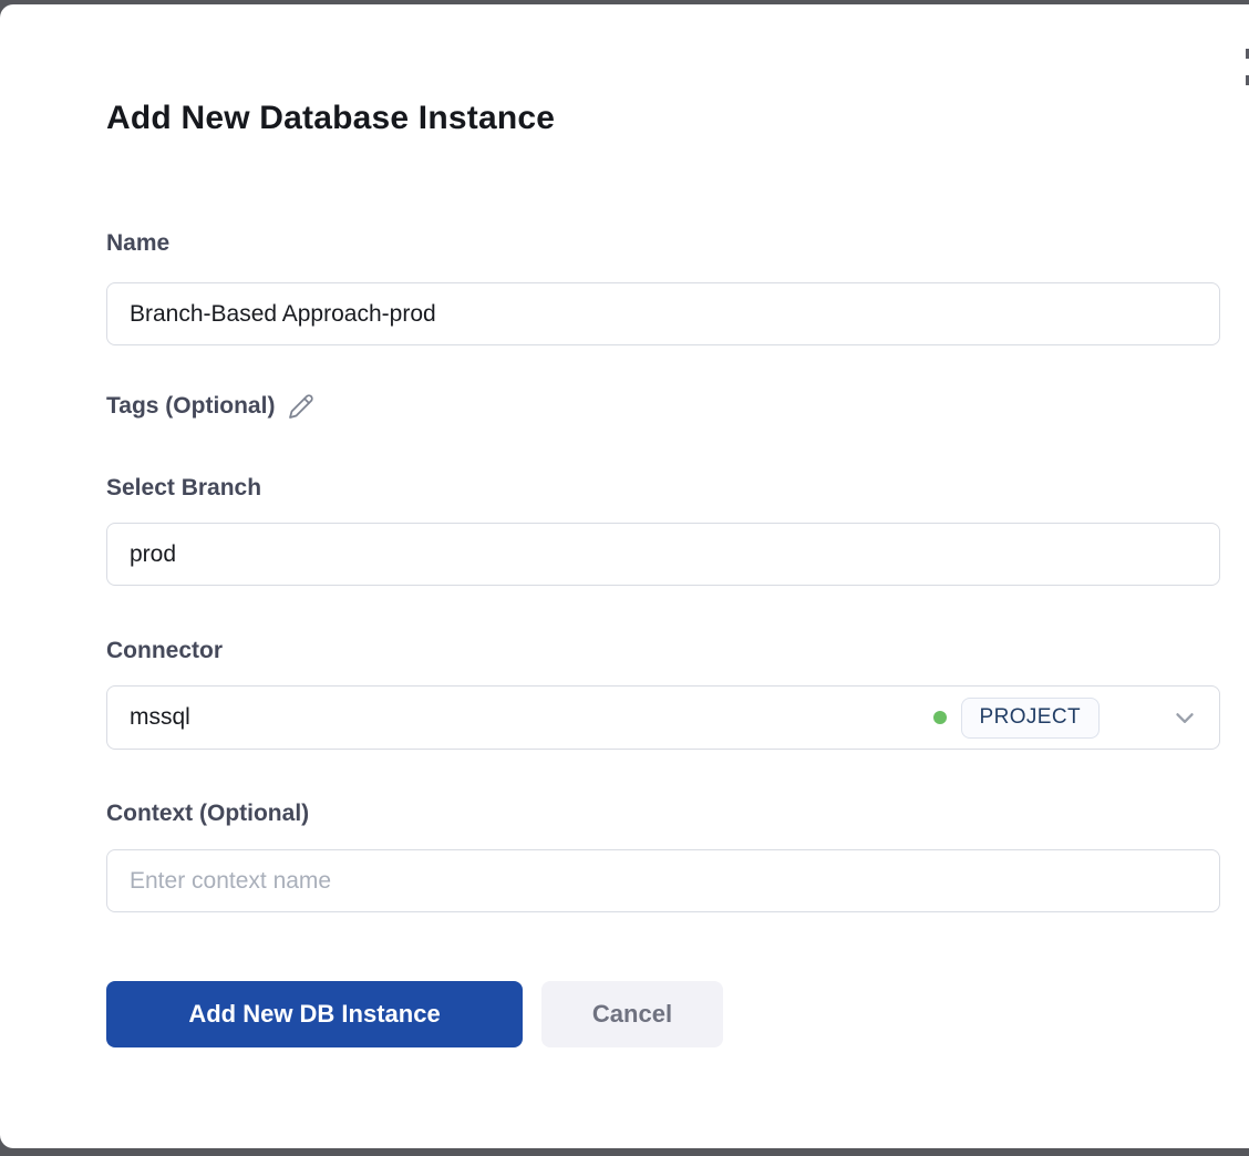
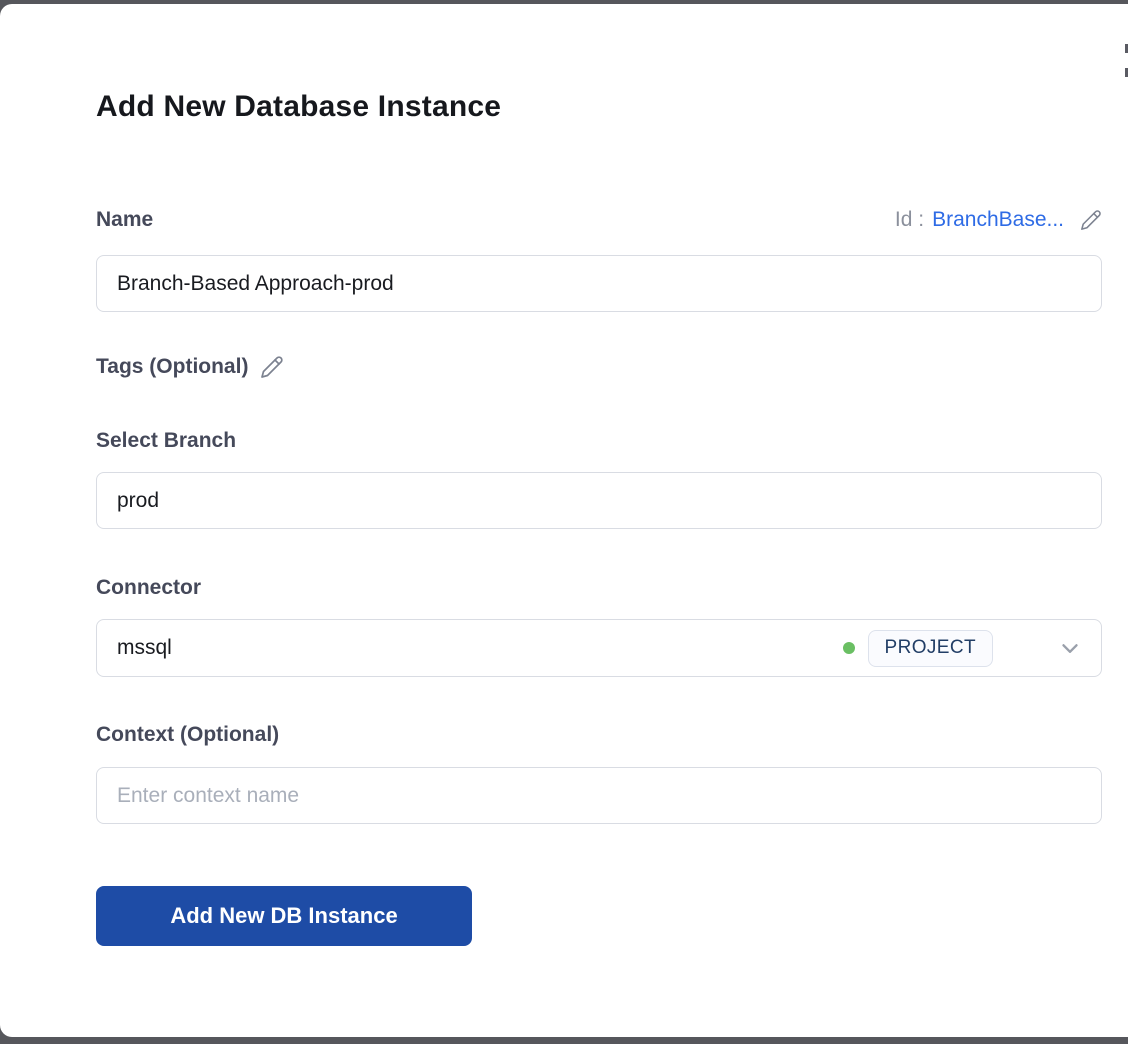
  Add New Database Instance
  Name
+ Id :
+ BranchBase...
  Branch-Based Approach-prod
  Tags (Optional)
  Select Branch
  prod
  Connector
  mssql
  PROJECT
  Context (Optional)
  Enter context name
  Add New DB Instance
- Cancel
